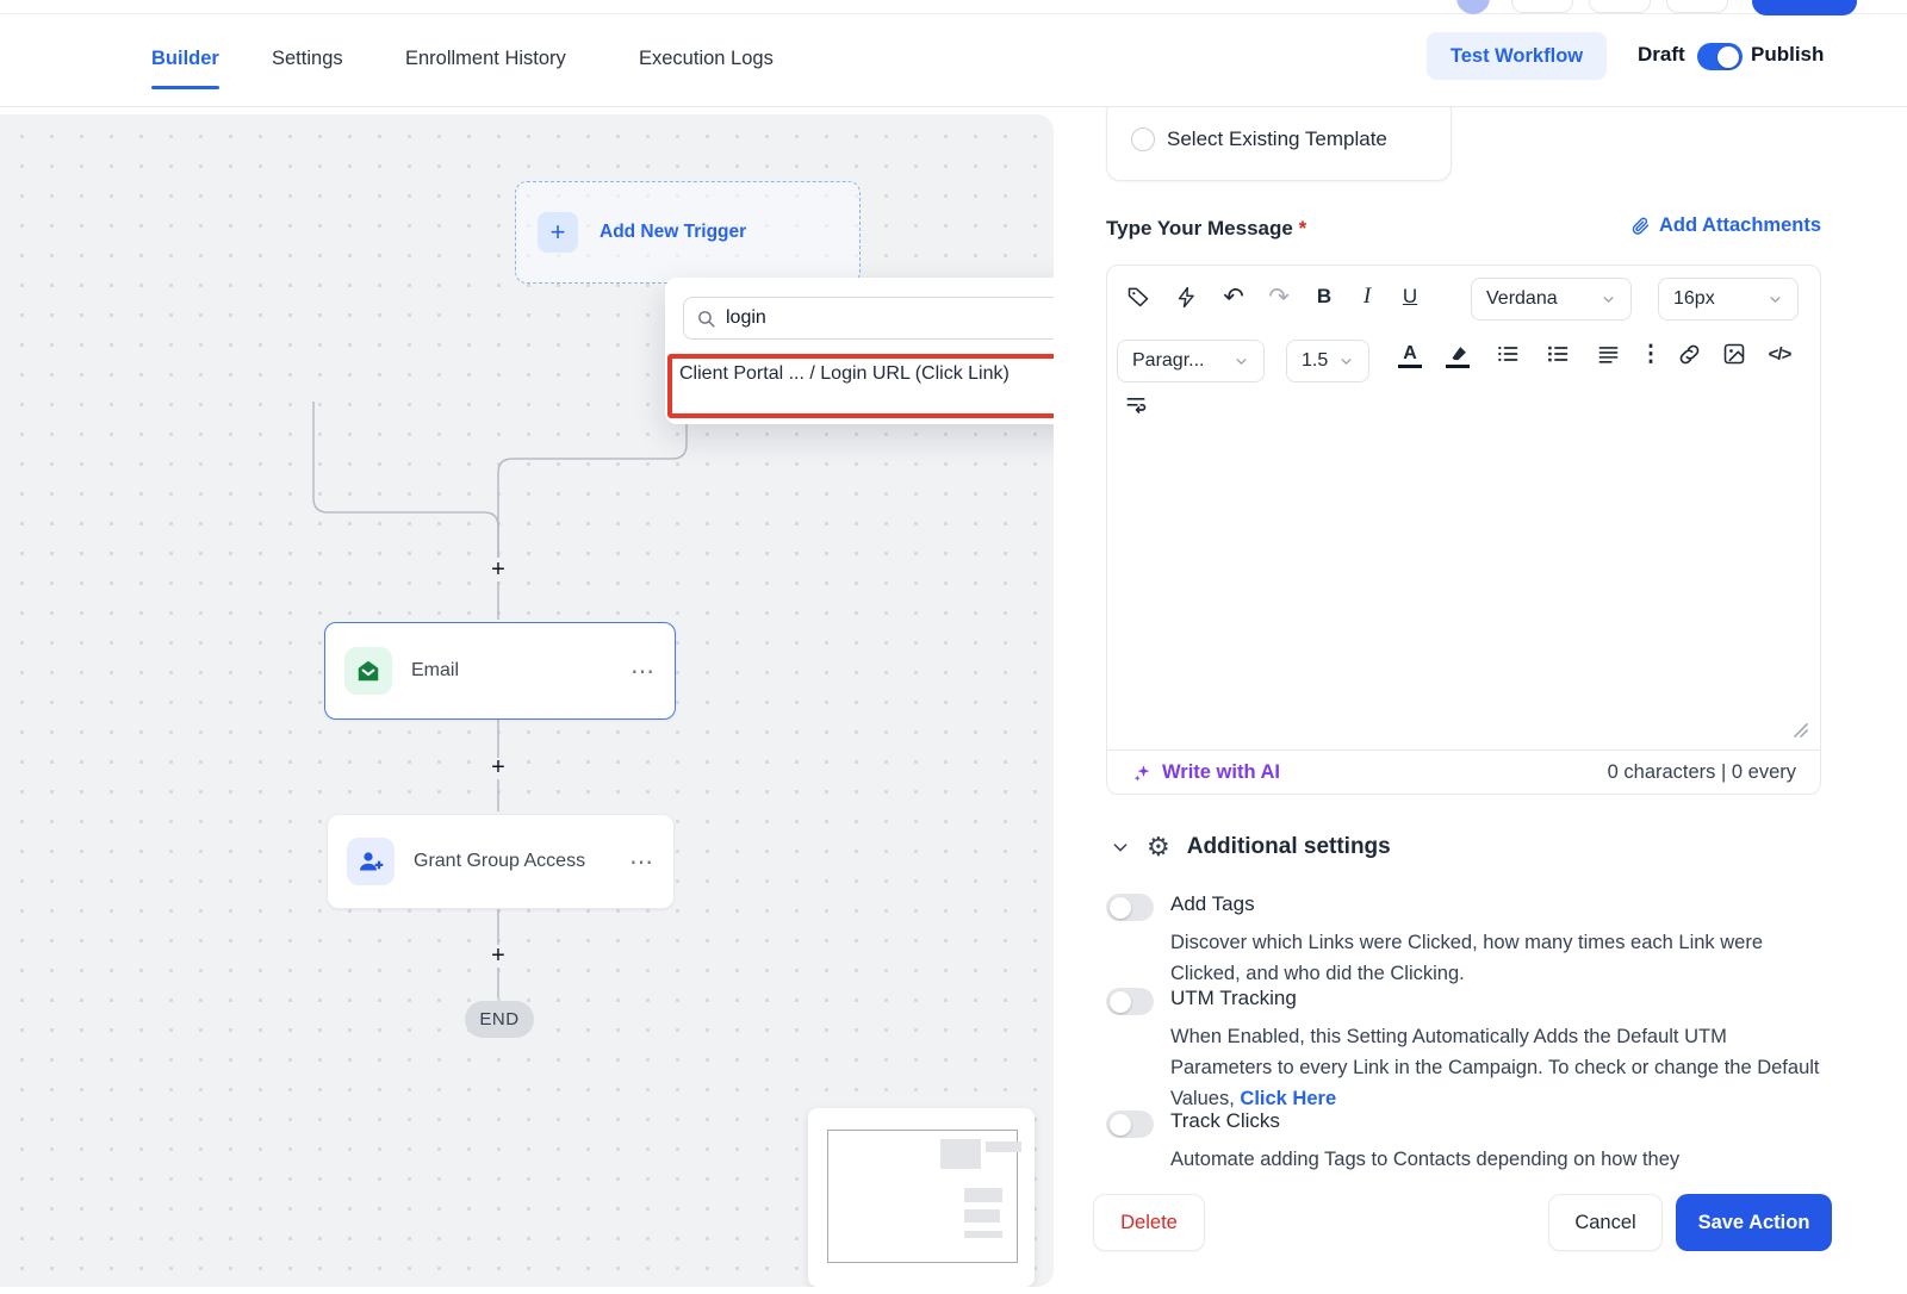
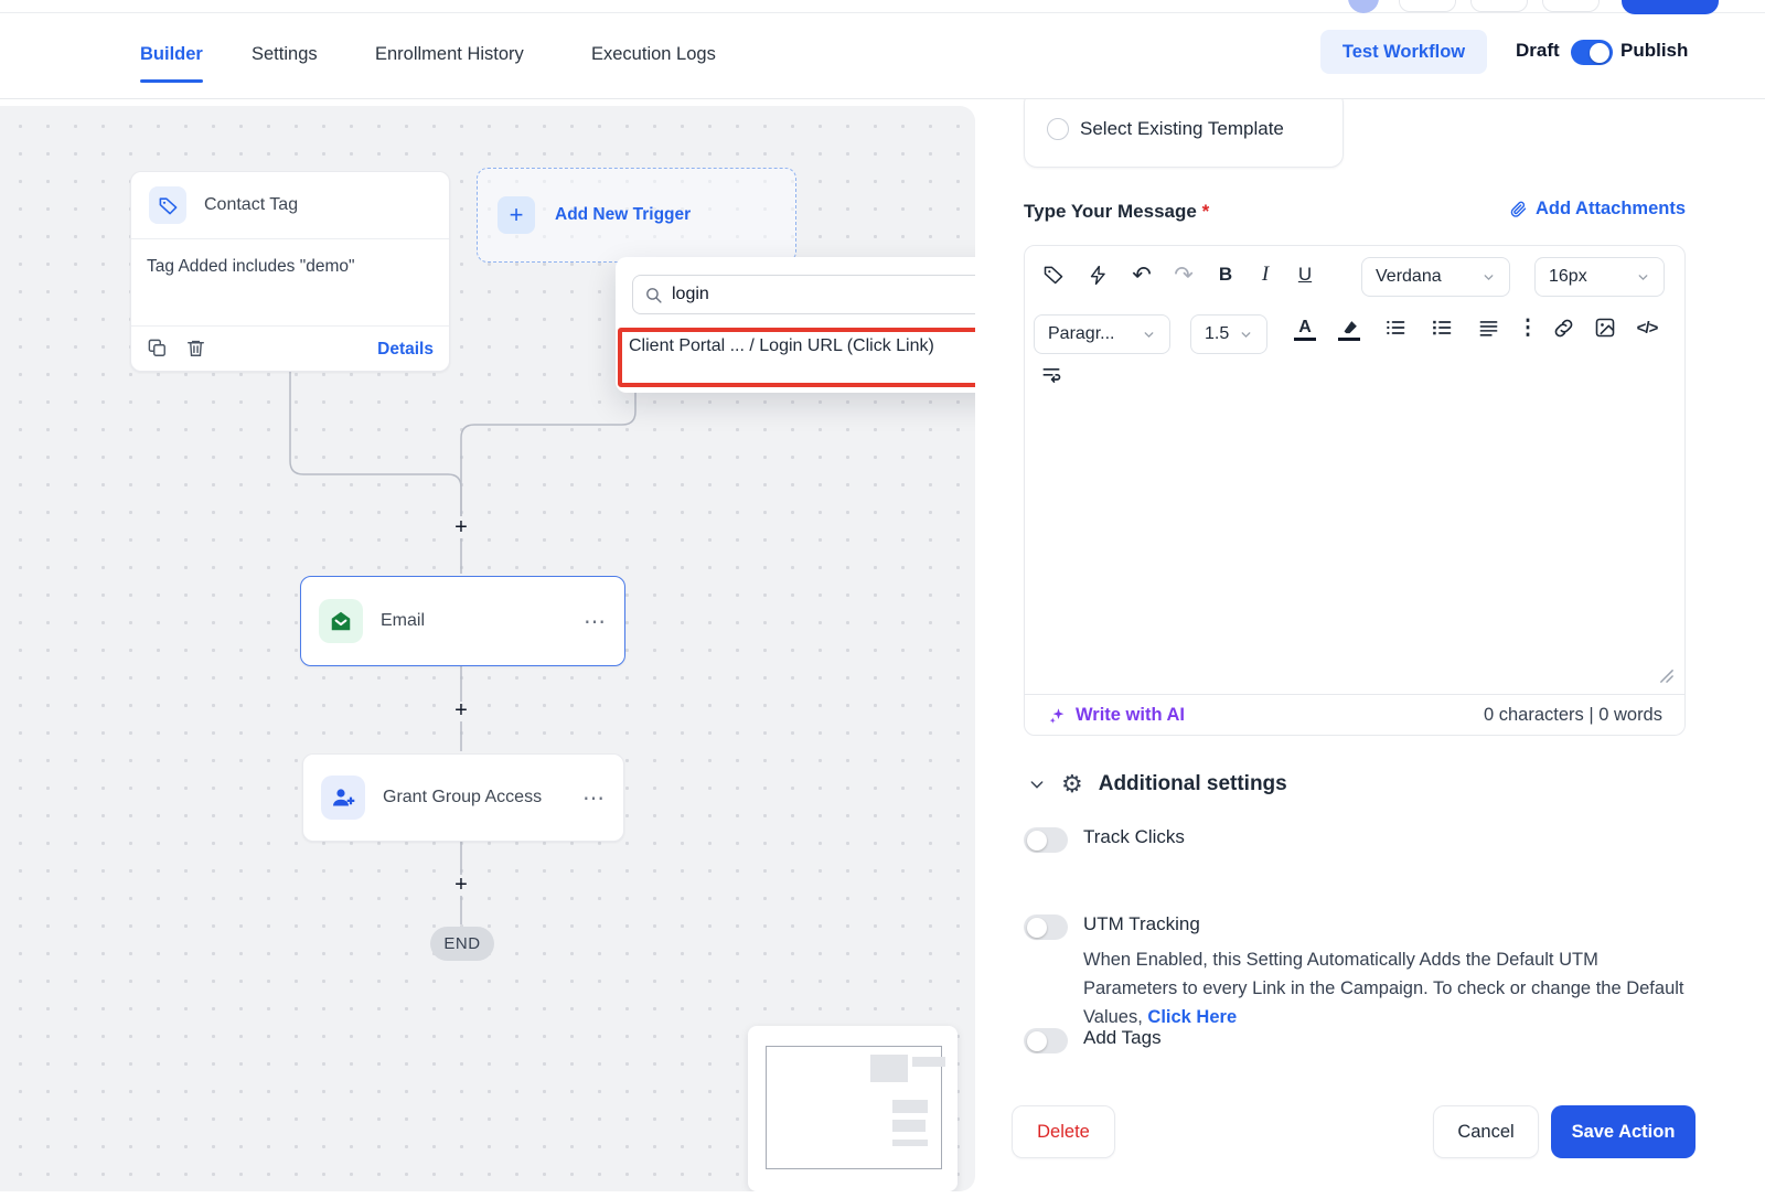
  Builder
  Settings
  Enrollment History
  Execution Logs
  Test Workflow
  Draft
  Publish
  +
  +
  +
+ Contact Tag
+ Tag Added includes "demo"
+ Details
  +
  Add New Trigger
  login
  Client Portal ... / Login URL (Click Link)
  Email
  ⋯
  Grant Group Access
  ⋯
  END
  Select Existing Template
  Type Your Message *
  Add Attachments
  ↶
  ↷
  B
  I
  U
  Verdana
  16px
  Paragr...
  1.5
  A
  ⋮
  </>
  Write with AI
- 0 characters | 0 every
+ 0 characters | 0 words
  ⚙
  Additional settings
- Add Tags
+ Track Clicks
- Discover which Links were Clicked, how many times each Link were Clicked, and who did the Clicking.
  UTM Tracking
  When Enabled, this Setting Automatically Adds the Default UTM Parameters to every Link in the Campaign. To check or change the Default Values, Click Here
- Track Clicks
+ Add Tags
- Automate adding Tags to Contacts depending on how they
  Delete
  Cancel
  Save Action
